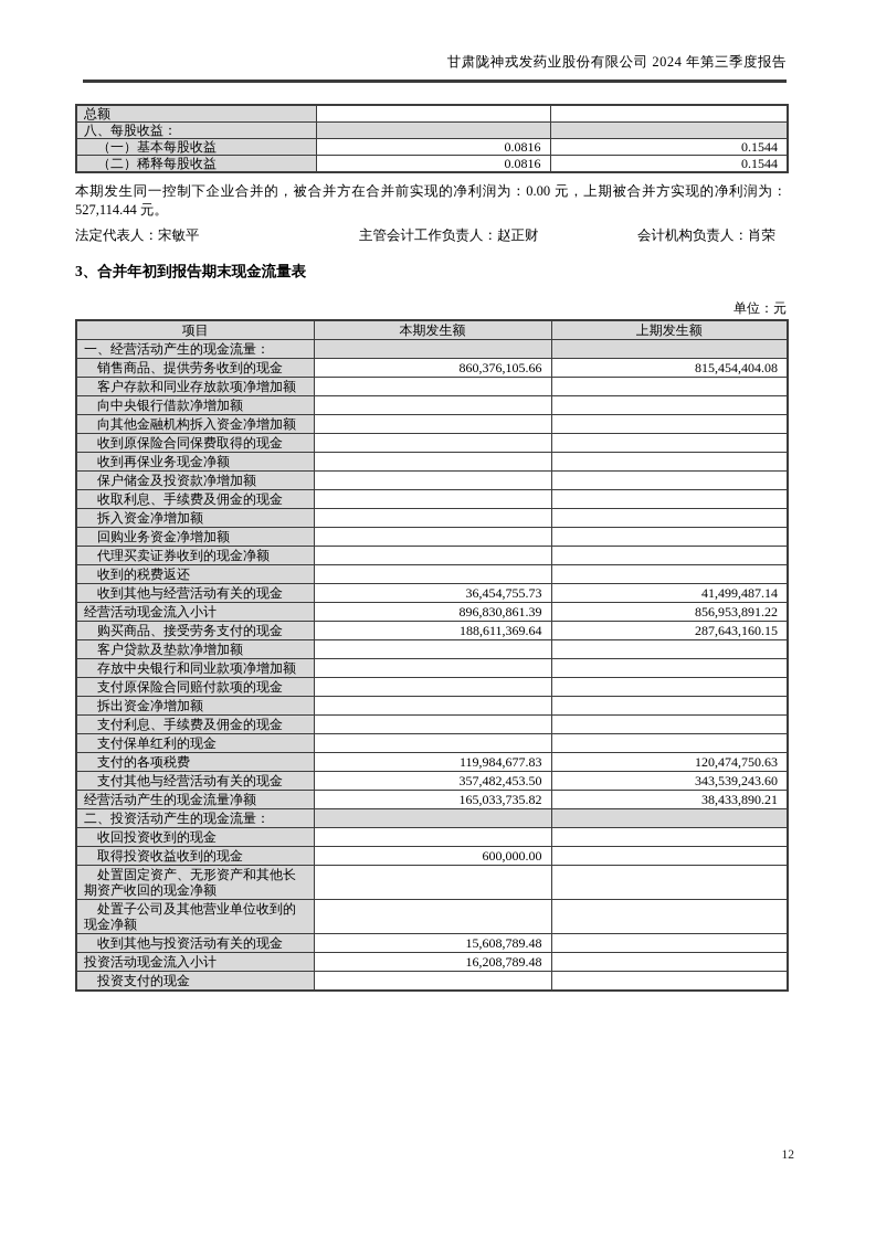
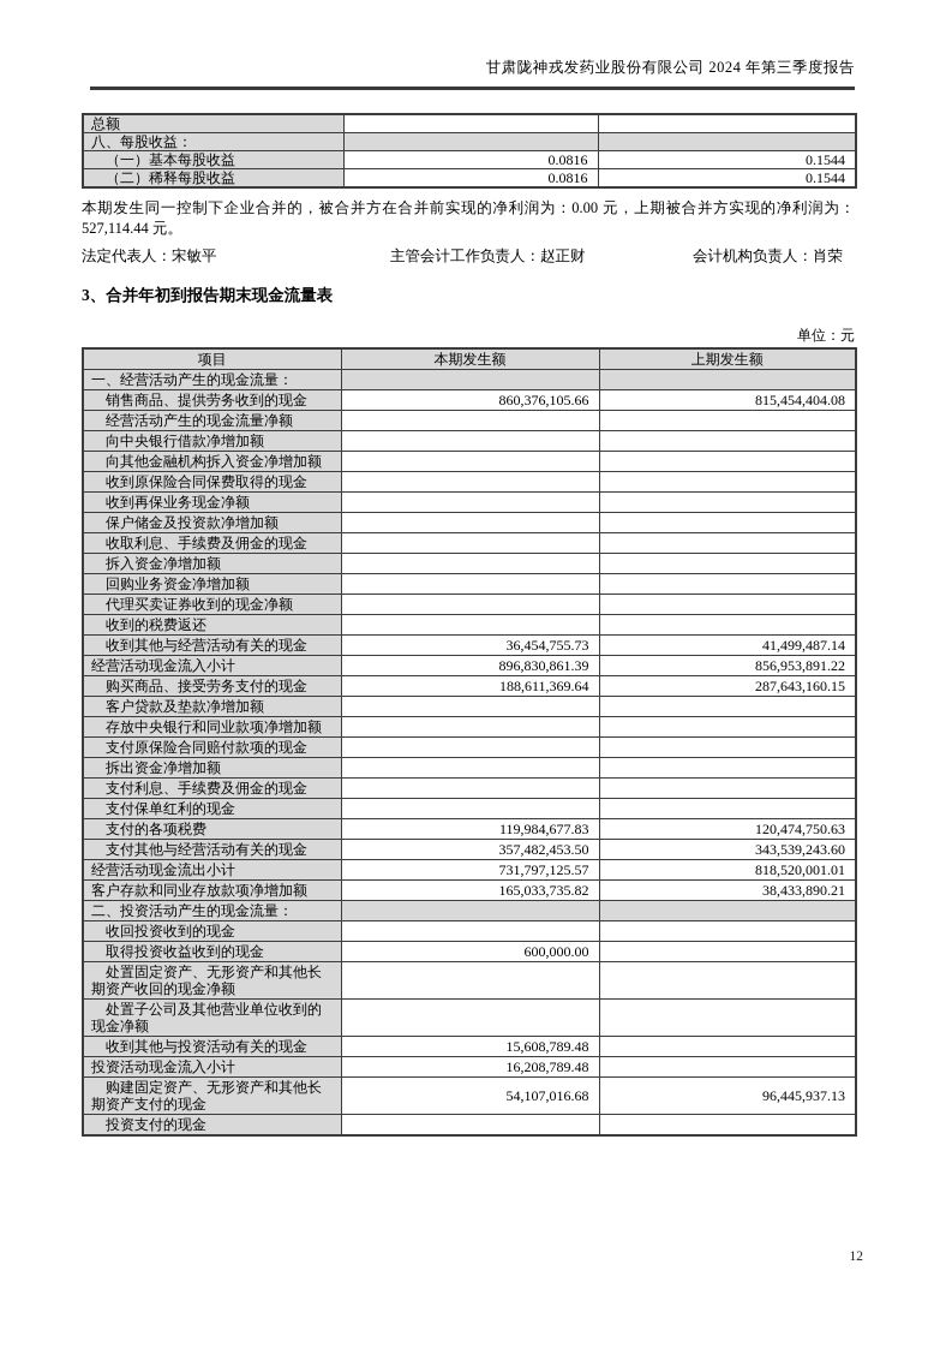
  甘肃陇神戎发药业股份有限公司 2024 年第三季度报告
  总额
  八、每股收益：
  （一）基本每股收益	0.0816	0.1544
  （二）稀释每股收益	0.0816	0.1544
  本期发生同一控制下企业合并的，被合并方在合并前实现的净利润为：0.00 元，上期被合并方实现的净利润为：527,114.44 元。
  法定代表人：宋敏平
  主管会计工作负责人：赵正财
  会计机构负责人：肖荣
  3、合并年初到报告期末现金流量表
  单位：元
  项目	本期发生额	上期发生额
  一、经营活动产生的现金流量：
  销售商品、提供劳务收到的现金	860,376,105.66	815,454,404.08
- 客户存款和同业存放款项净增加额
+ 经营活动产生的现金流量净额
  向中央银行借款净增加额
  向其他金融机构拆入资金净增加额
  收到原保险合同保费取得的现金
  收到再保业务现金净额
  保户储金及投资款净增加额
  收取利息、手续费及佣金的现金
  拆入资金净增加额
  回购业务资金净增加额
  代理买卖证券收到的现金净额
  收到的税费返还
  收到其他与经营活动有关的现金	36,454,755.73	41,499,487.14
  经营活动现金流入小计	896,830,861.39	856,953,891.22
  购买商品、接受劳务支付的现金	188,611,369.64	287,643,160.15
  客户贷款及垫款净增加额
  存放中央银行和同业款项净增加额
  支付原保险合同赔付款项的现金
  拆出资金净增加额
  支付利息、手续费及佣金的现金
  支付保单红利的现金
  支付的各项税费	119,984,677.83	120,474,750.63
  支付其他与经营活动有关的现金	357,482,453.50	343,539,243.60
+ 经营活动现金流出小计	731,797,125.57	818,520,001.01
- 经营活动产生的现金流量净额	165,033,735.82	38,433,890.21
+ 客户存款和同业存放款项净增加额	165,033,735.82	38,433,890.21
  二、投资活动产生的现金流量：
  收回投资收到的现金
  取得投资收益收到的现金	600,000.00
  处置固定资产、无形资产和其他长期资产收回的现金净额
  处置子公司及其他营业单位收到的现金净额
  收到其他与投资活动有关的现金	15,608,789.48
  投资活动现金流入小计	16,208,789.48
+ 购建固定资产、无形资产和其他长期资产支付的现金	54,107,016.68	96,445,937.13
  投资支付的现金
  12
